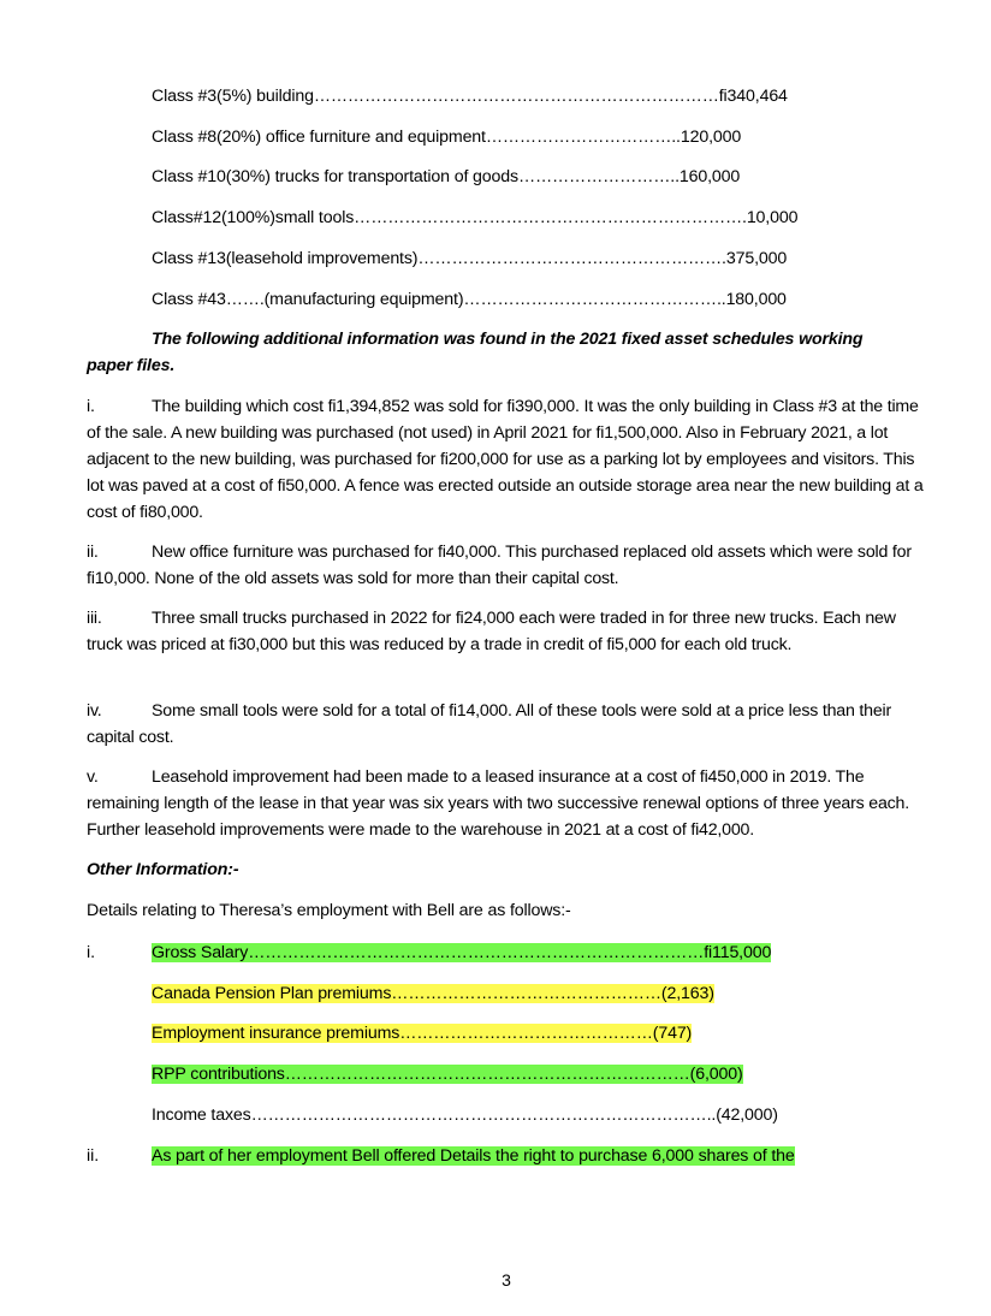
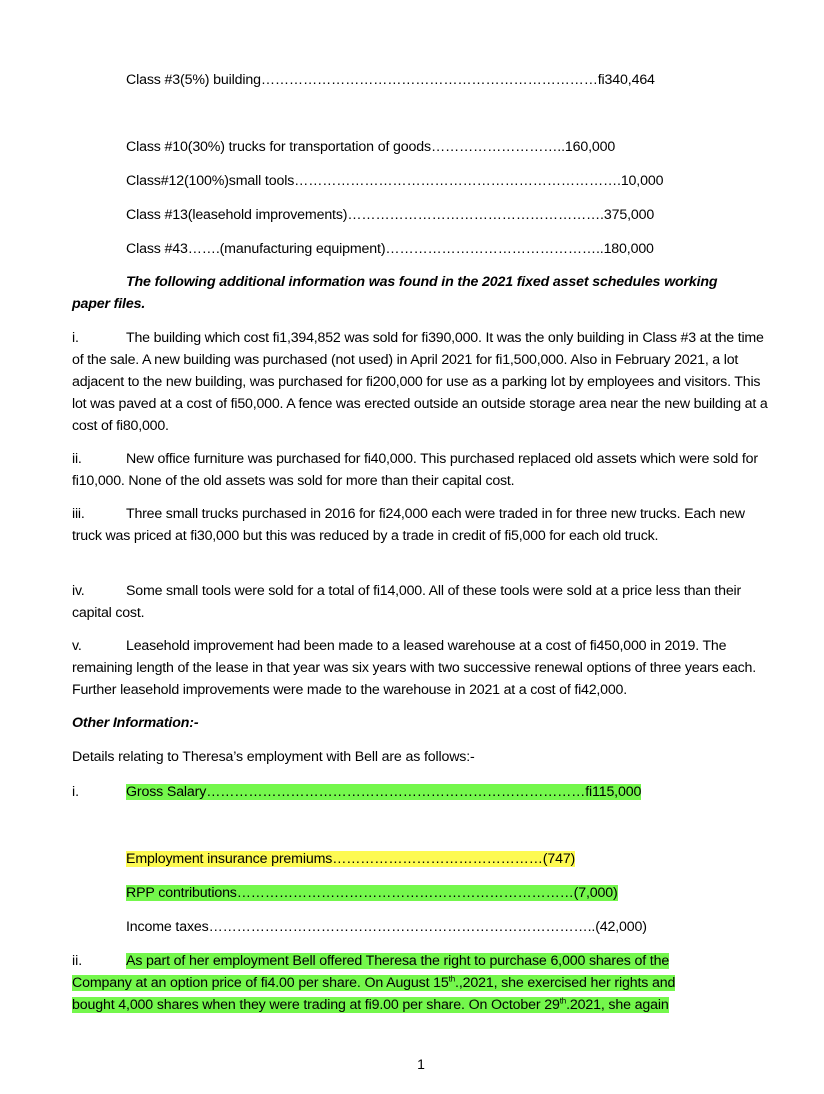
  Class #3(5%) building………………………………………………………………fi340,464
- Class #8(20%) office furniture and equipment……………………………..120,000
  Class #10(30%) trucks for transportation of goods………………………..160,000
  Class#12(100%)small tools…………………………………………………………….10,000
  Class #13(leasehold improvements)……………………………………………….375,000
  Class #43…….(manufacturing equipment)………………………………………..180,000
  The following additional information was found in the 2021 fixed asset schedules working
  paper files.
  i. The building which cost fi1,394,852 was sold for fi390,000. It was the only building in Class #3 at the time of the sale. A new building was purchased (not used) in April 2021 for fi1,500,000. Also in February 2021, a lot adjacent to the new building, was purchased for fi200,000 for use as a parking lot by employees and visitors. This lot was paved at a cost of fi50,000. A fence was erected outside an outside storage area near the new building at a cost of fi80,000.
  ii. New office furniture was purchased for fi40,000. This purchased replaced old assets which were sold for fi10,000. None of the old assets was sold for more than their capital cost.
- iii. Three small trucks purchased in 2022 for fi24,000 each were traded in for three new trucks. Each new truck was priced at fi30,000 but this was reduced by a trade in credit of fi5,000 for each old truck.
+ iii. Three small trucks purchased in 2016 for fi24,000 each were traded in for three new trucks. Each new truck was priced at fi30,000 but this was reduced by a trade in credit of fi5,000 for each old truck.
  iv. Some small tools were sold for a total of fi14,000. All of these tools were sold at a price less than their capital cost.
- v. Leasehold improvement had been made to a leased insurance at a cost of fi450,000 in 2019. The remaining length of the lease in that year was six years with two successive renewal options of three years each. Further leasehold improvements were made to the warehouse in 2021 at a cost of fi42,000.
+ v. Leasehold improvement had been made to a leased warehouse at a cost of fi450,000 in 2019. The remaining length of the lease in that year was six years with two successive renewal options of three years each. Further leasehold improvements were made to the warehouse in 2021 at a cost of fi42,000.
  Other Information:-
  Details relating to Theresa’s employment with Bell are as follows:-
  i.
  Gross Salary………………………………………………………………………fi115,000
- Canada Pension Plan premiums…………………………………………(2,163)
  Employment insurance premiums………………………………………(747)
- RPP contributions………………………………………………………………(6,000)
+ RPP contributions………………………………………………………………(7,000)
  Income taxes………………………………………………………………………..(42,000)
  ii.
- As part of her employment Bell offered Details the right to purchase 6,000 shares of the
+ As part of her employment Bell offered Theresa the right to purchase 6,000 shares of the
+ Company at an option price of fi4.00 per share. On August 15th.,2021, she exercised her rights and
+ bought 4,000 shares when they were trading at fi9.00 per share. On October 29th.2021, she again
- 3
+ 1
